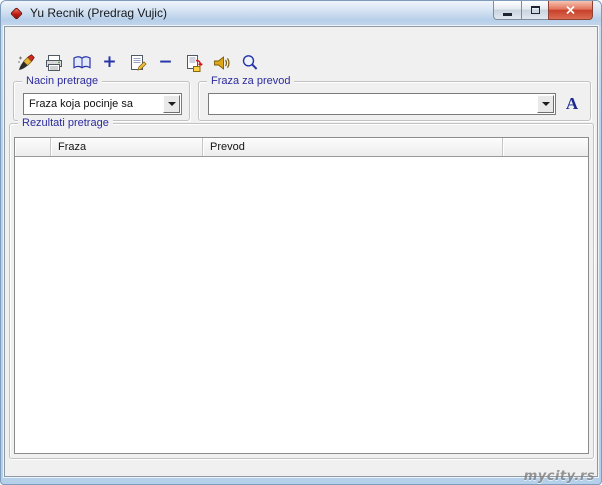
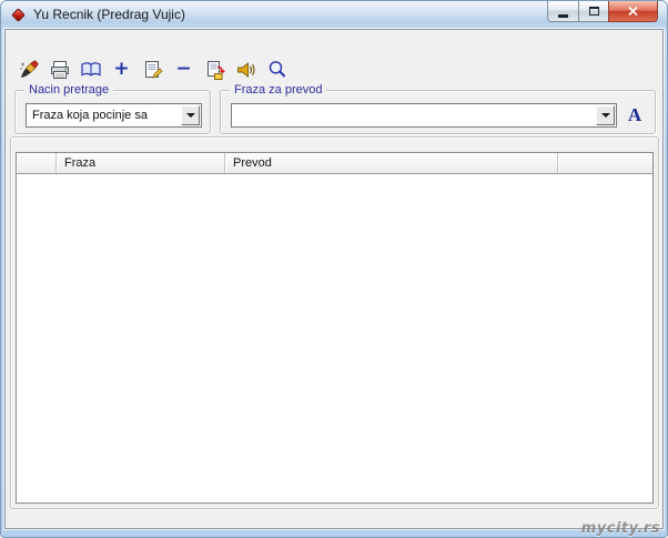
  Yu Recnik (Predrag Vujic)
  +
  −
  Nacin pretrage
  Fraza koja pocinje sa
  Fraza za prevod
  A
- Rezultati pretrage
  Fraza
  Prevod
  mycity.rs
